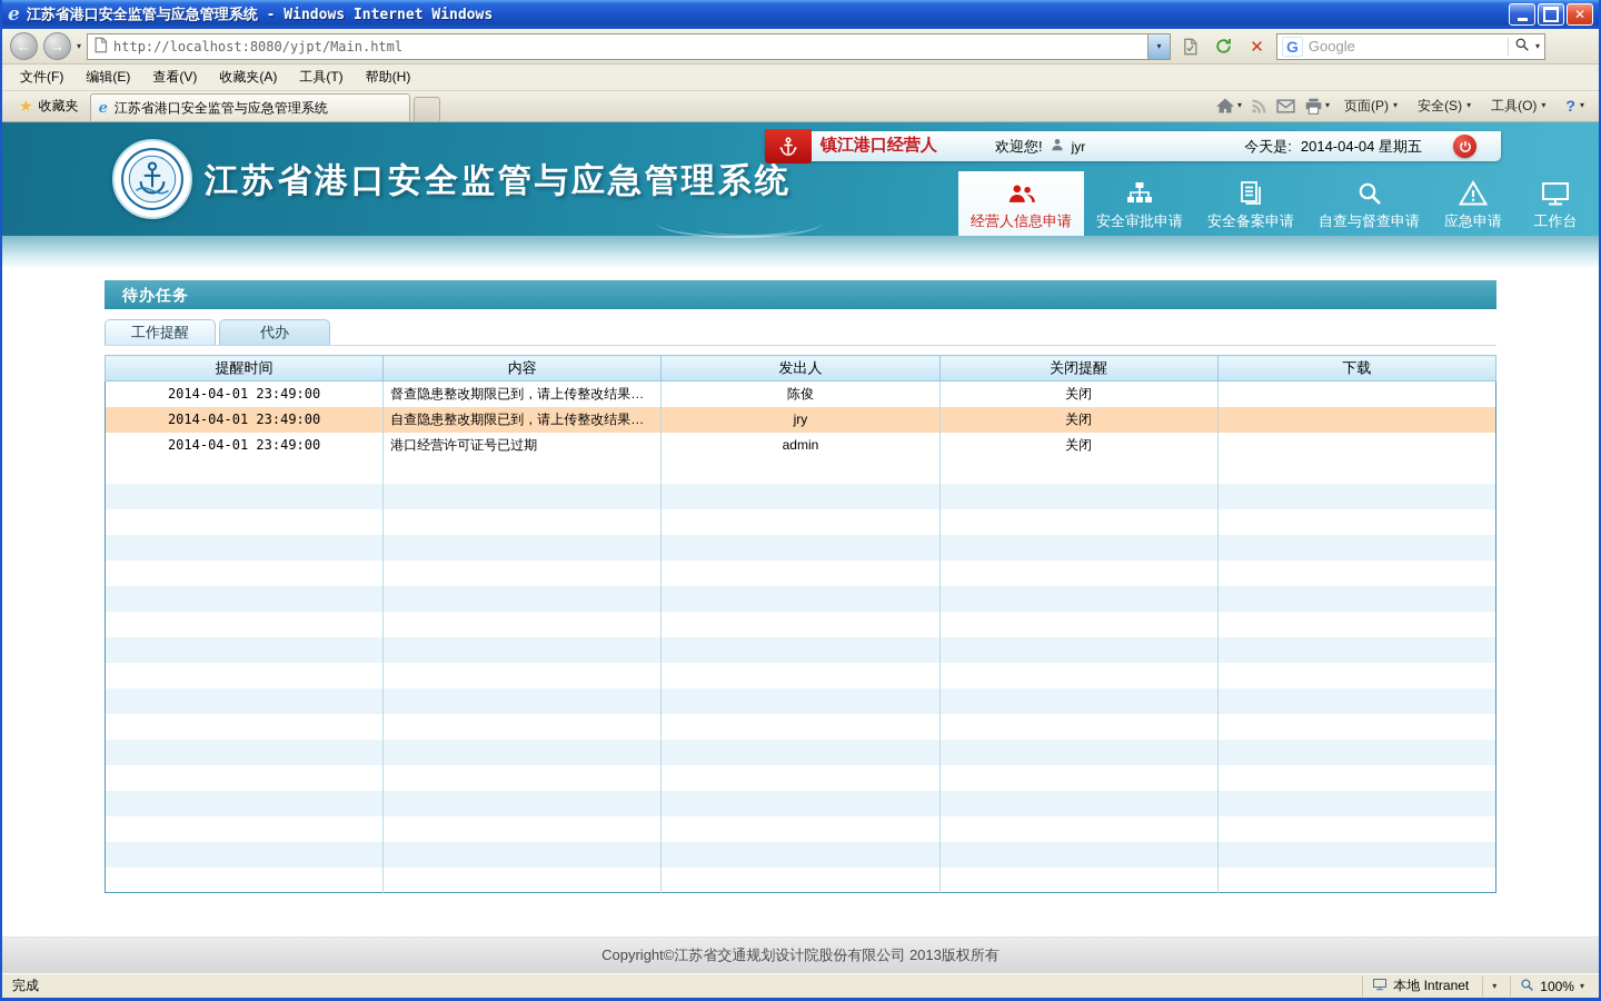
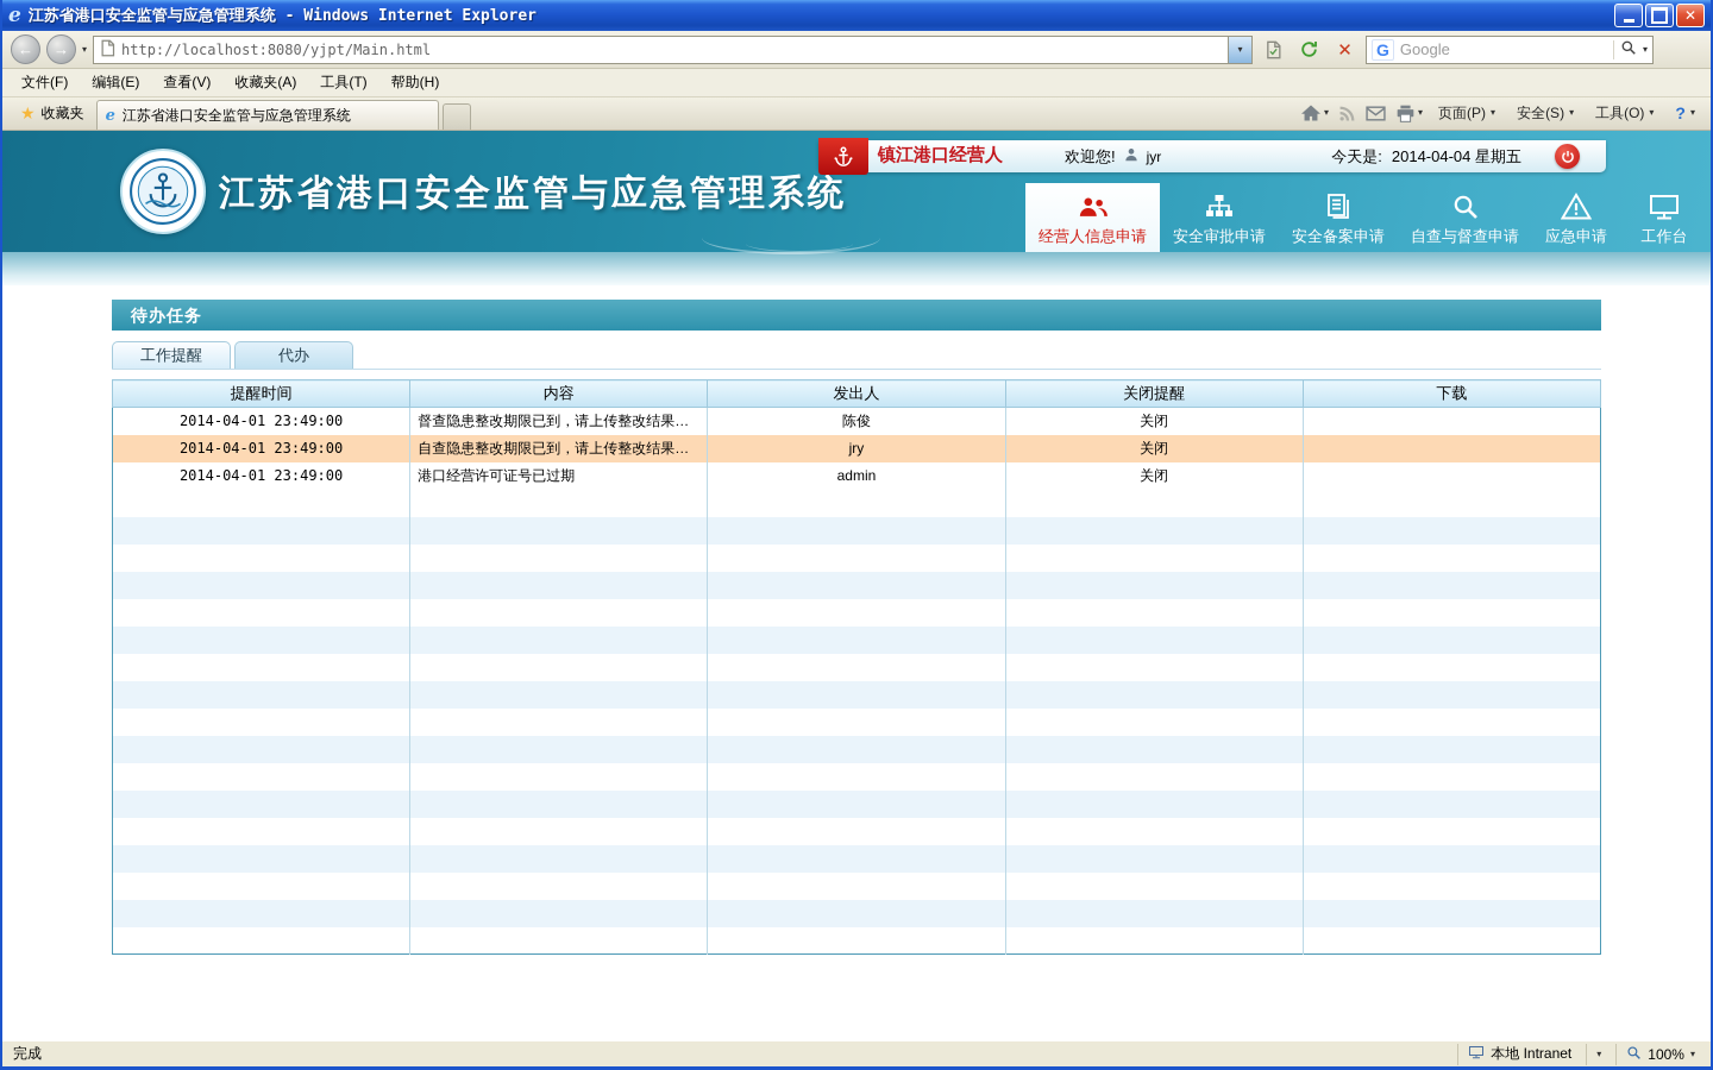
  e
- 江苏省港口安全监管与应急管理系统 - Windows Internet Windows
+ 江苏省港口安全监管与应急管理系统 - Windows Internet Explorer
  http://localhost:8080/yjpt/Main.html
  ✕
  G
  Google
  文件(F)
  编辑(E)
  查看(V)
  收藏夹(A)
  工具(T)
  帮助(H)
  收藏夹
  e
  江苏省港口安全监管与应急管理系统
  页面(P)
  安全(S)
  工具(O)
  江苏省港口安全监管与应急管理系统
  镇江港口经营人
  欢迎您!
  jyr
  今天是:
  2014-04-04 星期五
  经营人信息申请
  安全审批申请
  安全备案申请
  自查与督查申请
  应急申请
  工作台
  待办任务
  工作提醒
  代办
  提醒时间	内容	发出人	关闭提醒	下载
  2014-04-01 23:49:00	督查隐患整改期限已到，请上传整改结果…	陈俊	关闭
  2014-04-01 23:49:00	自查隐患整改期限已到，请上传整改结果…	jry	关闭
  2014-04-01 23:49:00	港口经营许可证号已过期	admin	关闭
- Copyright©江苏省交通规划设计院股份有限公司 2013版权所有
  完成
  本地 Intranet
  100%
